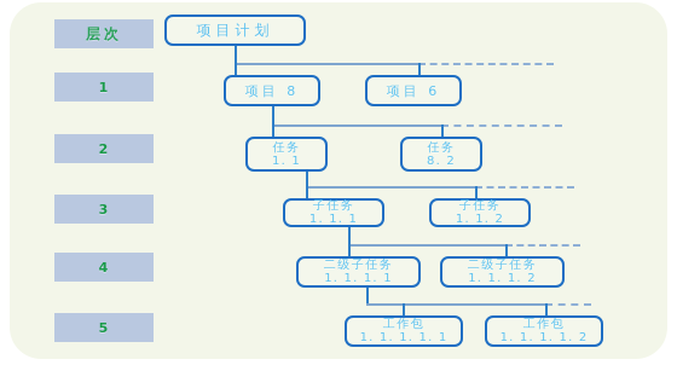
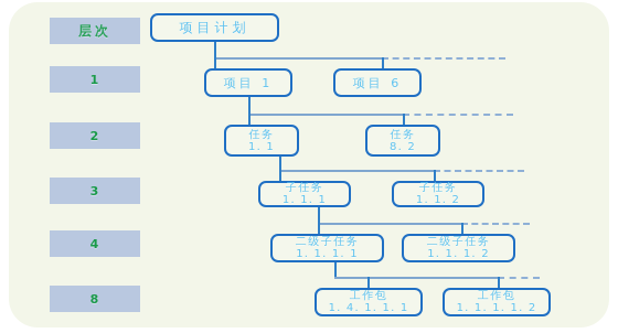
  层次
  1
  2
  3
  4
- 5
+ 8
  项目计划
- 项目 8
+ 项目 1
  项目 6
  任务
  1. 1
  任务
  8. 2
  子任务
  1. 1. 1
  子任务
  1. 1. 2
  二级子任务
  1. 1. 1. 1
  二级子任务
  1. 1. 1. 2
  工作包
- 1. 1. 1. 1. 1
+ 1. 4. 1. 1. 1
  工作包
  1. 1. 1. 1. 2
